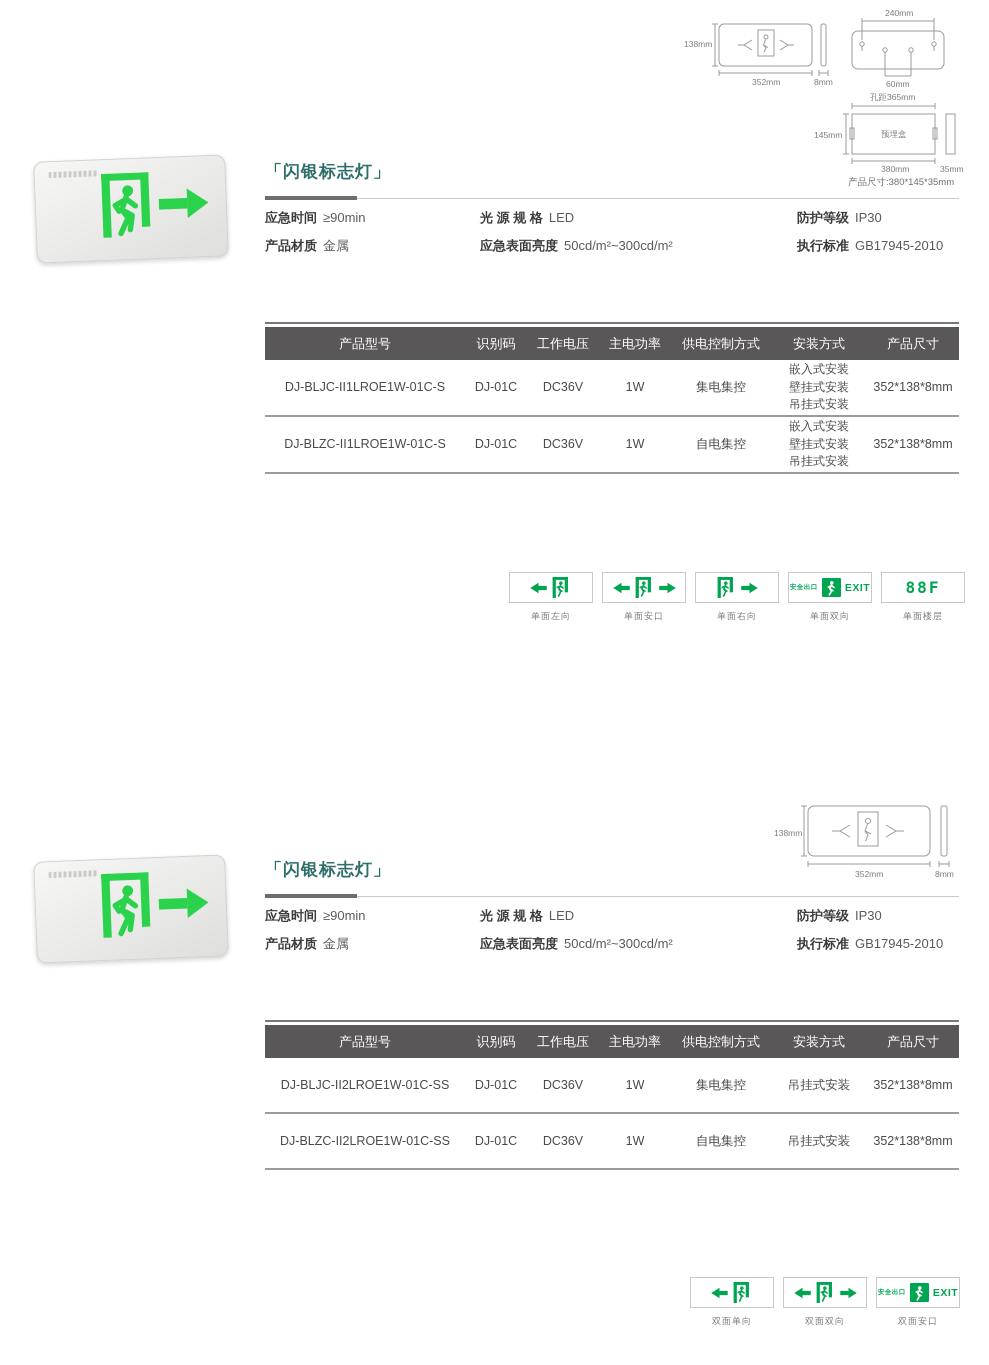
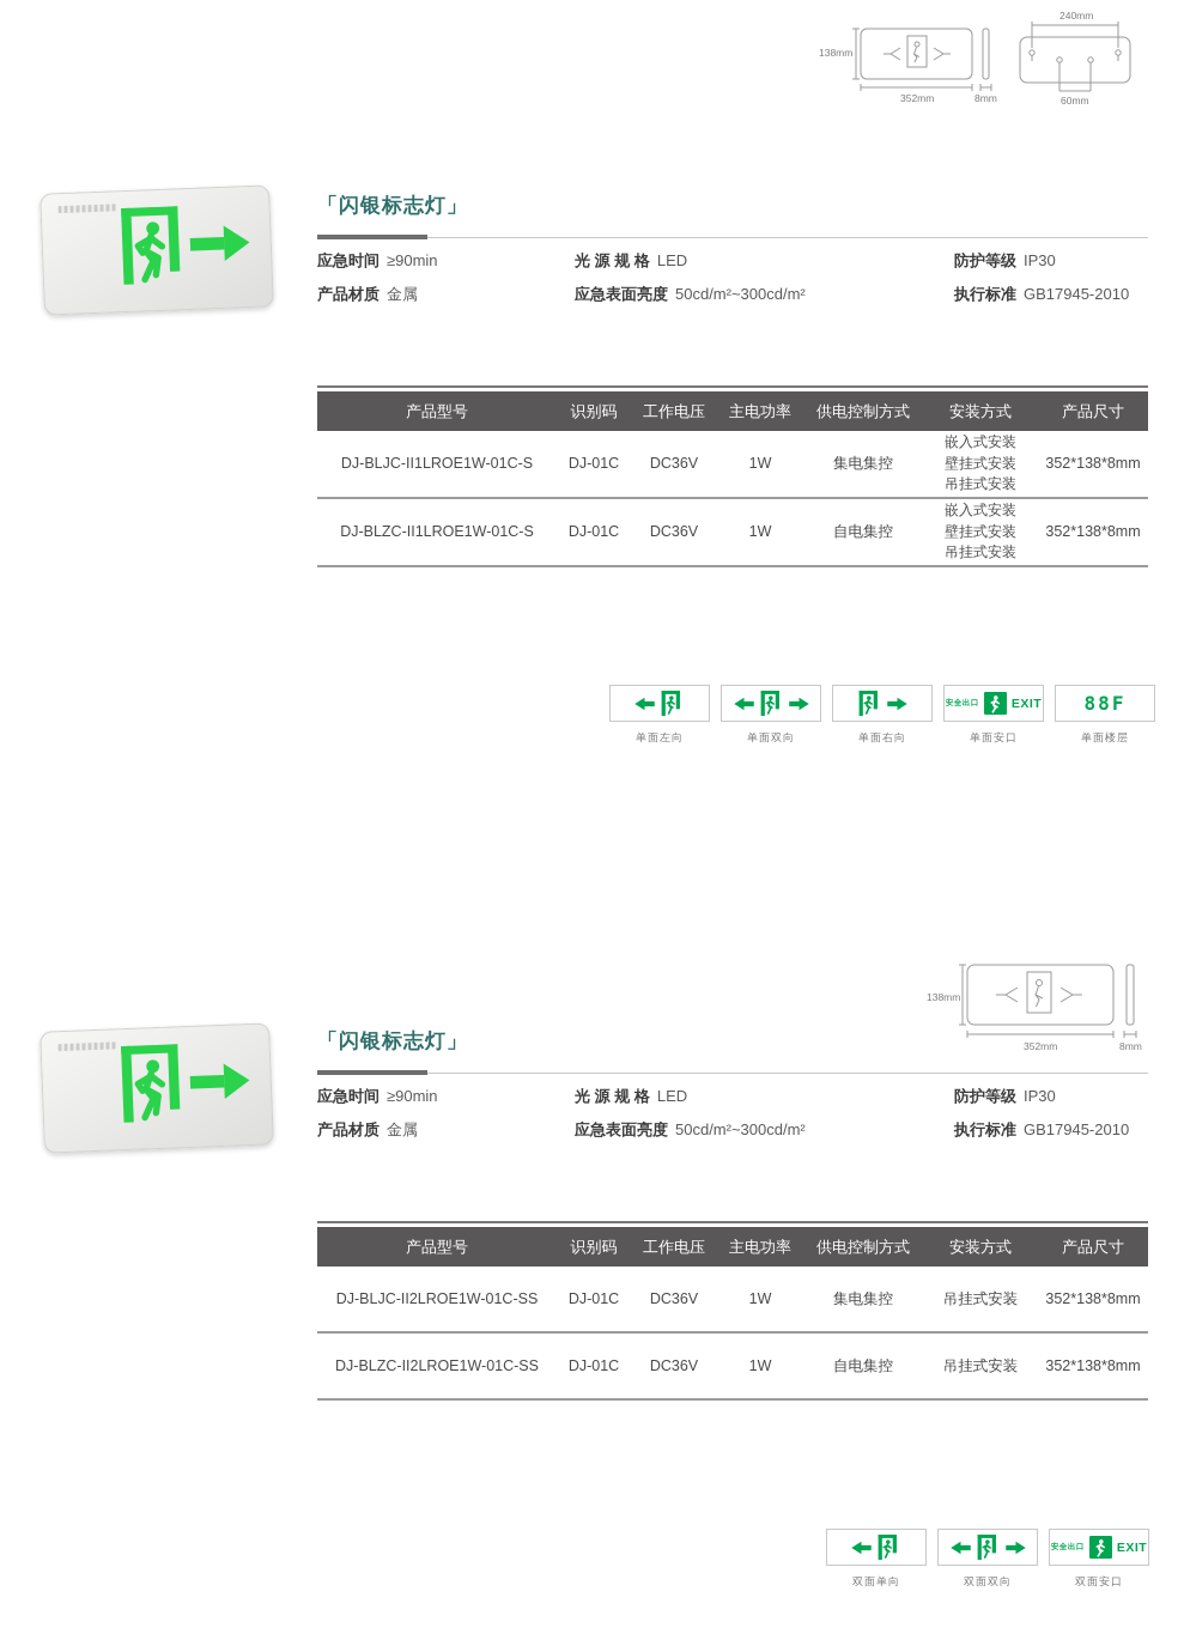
  「闪银标志灯」
  应急时间 ≥90min
  光 源 规 格 LED
  防护等级 IP30
  产品材质 金属
  应急表面亮度 50cd/m²~300cd/m²
  执行标准 GB17945-2010
  138mm
  352mm
  8mm
  240mm
  60mm
- 孔距365mm
- 预埋盒
- 145mm
- 380mm
- 35mm
- 产品尺寸:380*145*35mm
  产品型号
  识别码
  工作电压
  主电功率
  供电控制方式
  安装方式
  产品尺寸
  DJ-BLJC-II1LROE1W-01C-S
  DJ-01C
  DC36V
  1W
  集电集控
  嵌入式安装
  壁挂式安装
  吊挂式安装
  352*138*8mm
  DJ-BLZC-II1LROE1W-01C-S
  DJ-01C
  DC36V
  1W
  自电集控
  嵌入式安装
  壁挂式安装
  吊挂式安装
  352*138*8mm
  单面左向
- 单面安口
+ 单面双向
  单面右向
  EXIT
- 单面双向
+ 单面安口
  88F
  单面楼层
  138mm
  352mm
  8mm
  「闪银标志灯」
  应急时间 ≥90min
  光 源 规 格 LED
  防护等级 IP30
  产品材质 金属
  应急表面亮度 50cd/m²~300cd/m²
  执行标准 GB17945-2010
  产品型号
  识别码
  工作电压
  主电功率
  供电控制方式
  安装方式
  产品尺寸
  DJ-BLJC-II2LROE1W-01C-SS
  DJ-01C
  DC36V
  1W
  集电集控
  吊挂式安装
  352*138*8mm
  DJ-BLZC-II2LROE1W-01C-SS
  DJ-01C
  DC36V
  1W
  自电集控
  吊挂式安装
  352*138*8mm
  双面单向
  双面双向
  EXIT
  双面安口
